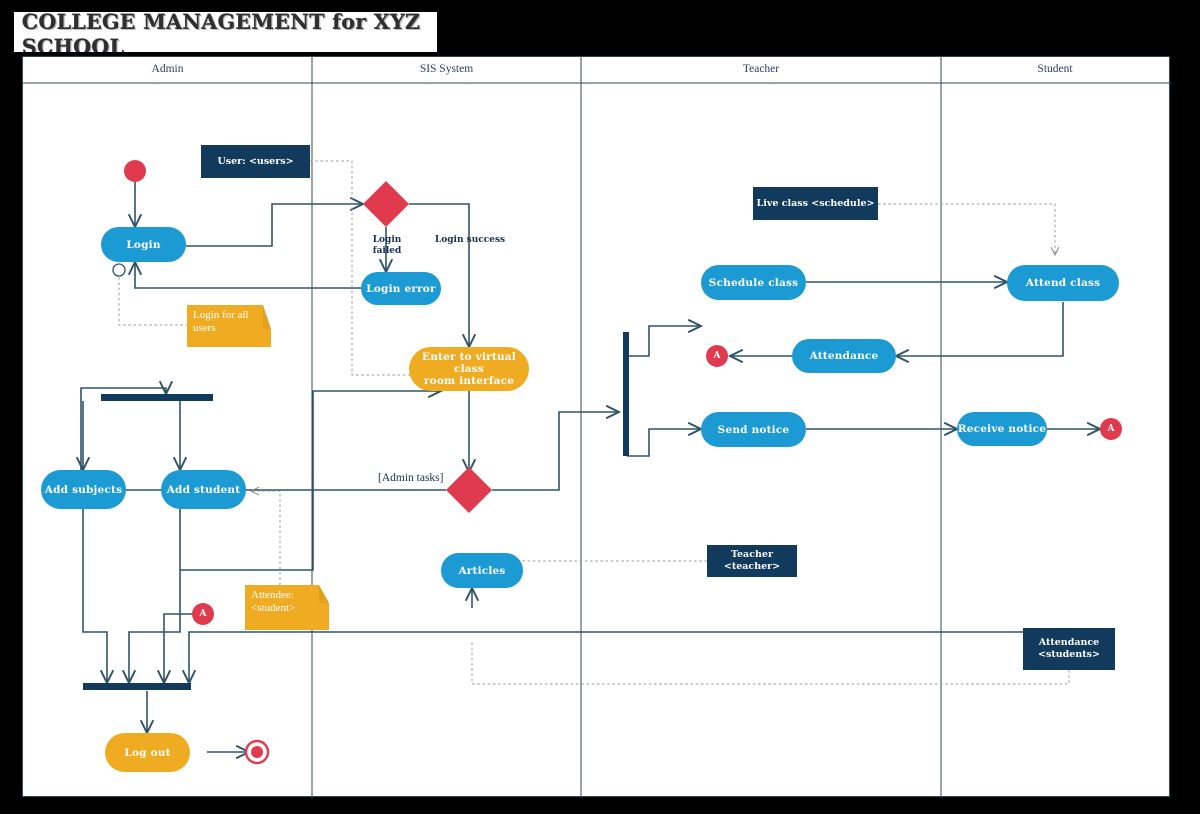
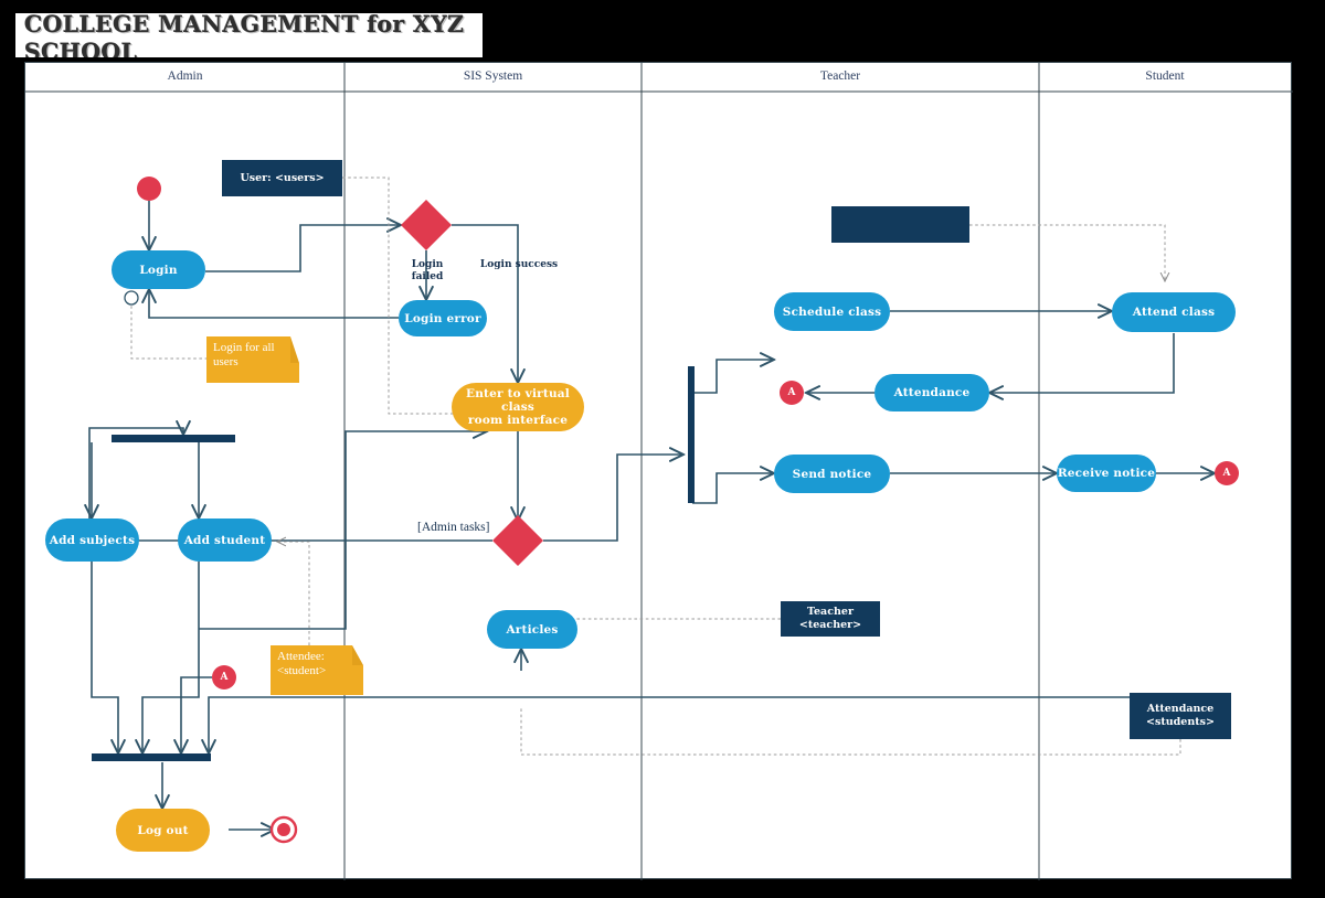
  COLLEGE MANAGEMENT for XYZ
  SCHOOL
  Admin
  SIS System
  Teacher
  Student
  Login
  Login error
  Enter to virtual class
  room interface
  Articles
  Add subjects
  Add student
  Log out
  Schedule class
  Attendance
  Send notice
  Attend class
  Receive notice
  User: <users>
- Live class <schedule>
  Teacher <teacher>
  Attendance
  <students>
  Login for all
  users
  Attendee:
  <student>
  A
  A
  A
  Login
  failed
  Login success
  [Admin tasks]
